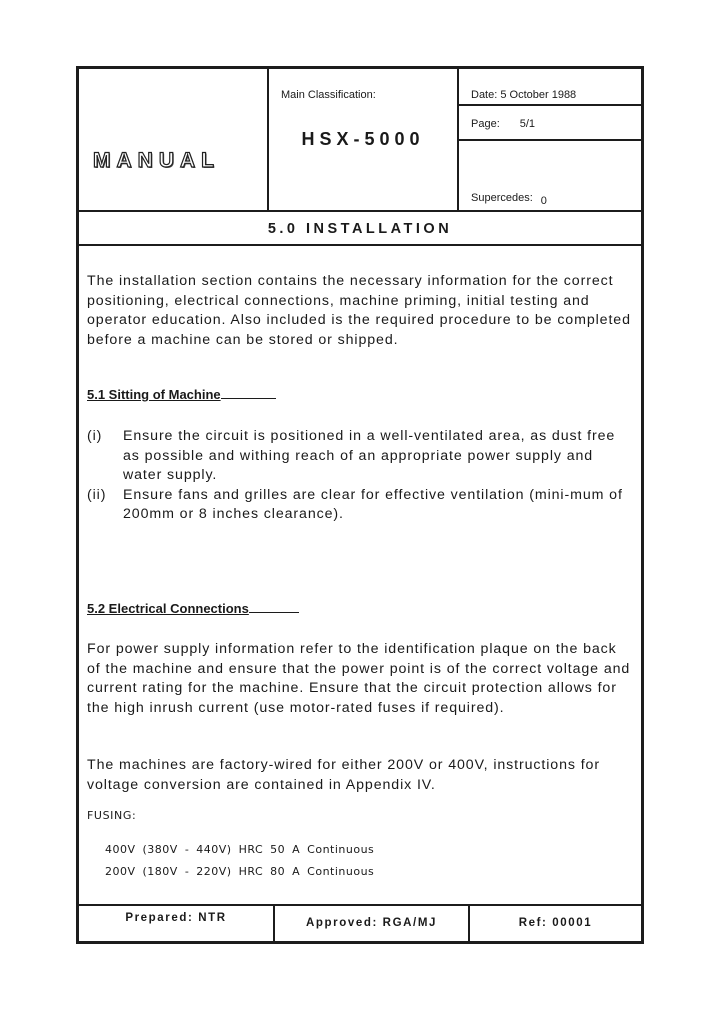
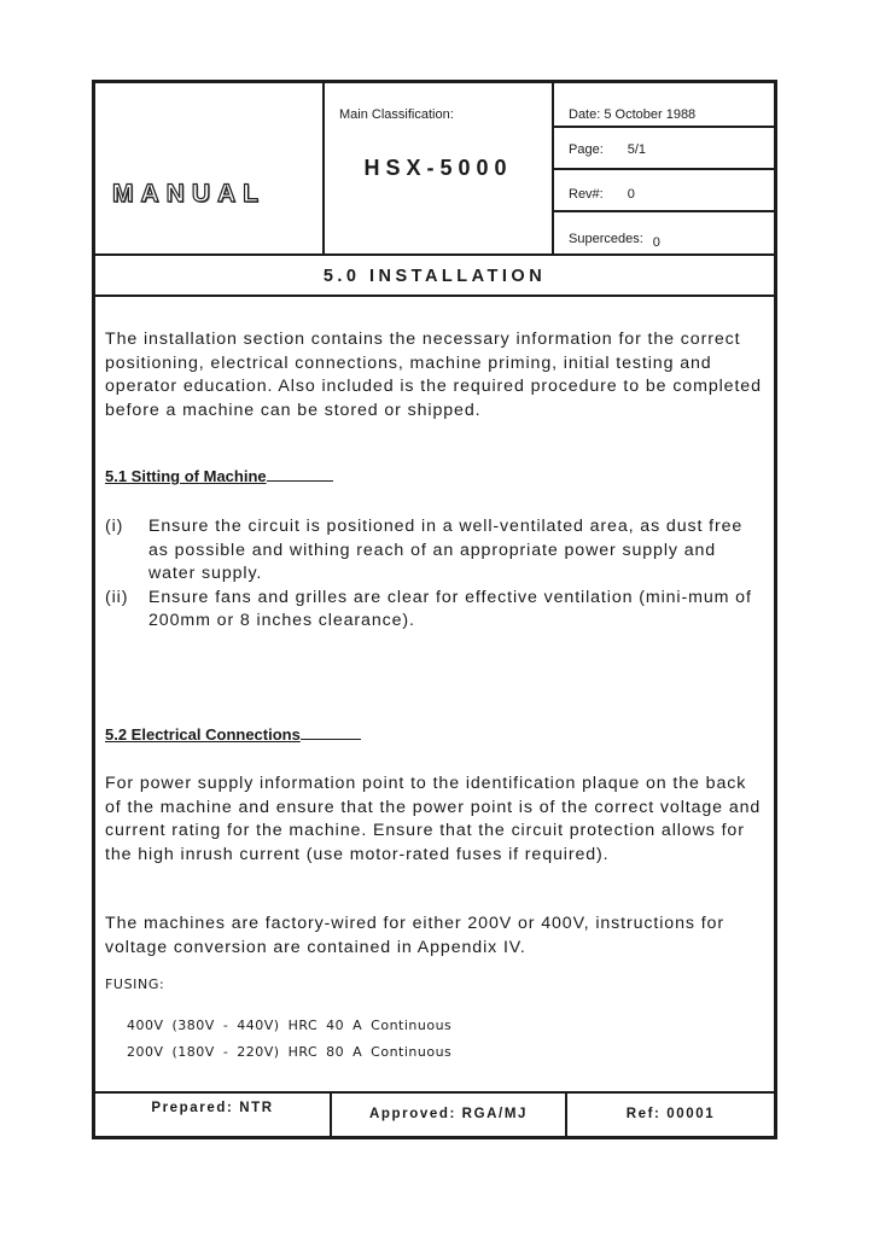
  MANUAL
  Main Classification:
  HSX-5000
  Date: 5 October 1988
  Page: 5/1
+ Rev#: 0
  Supercedes: 0
  5.0 INSTALLATION
  The installation section contains the necessary information for the correct positioning, electrical connections, machine priming, initial testing and operator education. Also included is the required procedure to be completed before a machine can be stored or shipped.
  5.1 Sitting of Machine
  (i)
  Ensure the circuit is positioned in a well-ventilated area, as dust free as possible and withing reach of an appropriate power supply and water supply.
  (ii)
  Ensure fans and grilles are clear for effective ventilation (mini-mum of 200mm or 8 inches clearance).
  5.2 Electrical Connections
- For power supply information refer to the identification plaque on the back of the machine and ensure that the power point is of the correct voltage and current rating for the machine. Ensure that the circuit protection allows for the high inrush current (use motor-rated fuses if required).
+ For power supply information point to the identification plaque on the back of the machine and ensure that the power point is of the correct voltage and current rating for the machine. Ensure that the circuit protection allows for the high inrush current (use motor-rated fuses if required).
  The machines are factory-wired for either 200V or 400V, instructions for voltage conversion are contained in Appendix IV.
  FUSING:
- 400V (380V - 440V) HRC 50 A Continuous
+ 400V (380V - 440V) HRC 40 A Continuous
  200V (180V - 220V) HRC 80 A Continuous
  Prepared: NTR
  Approved: RGA/MJ
  Ref: 00001
